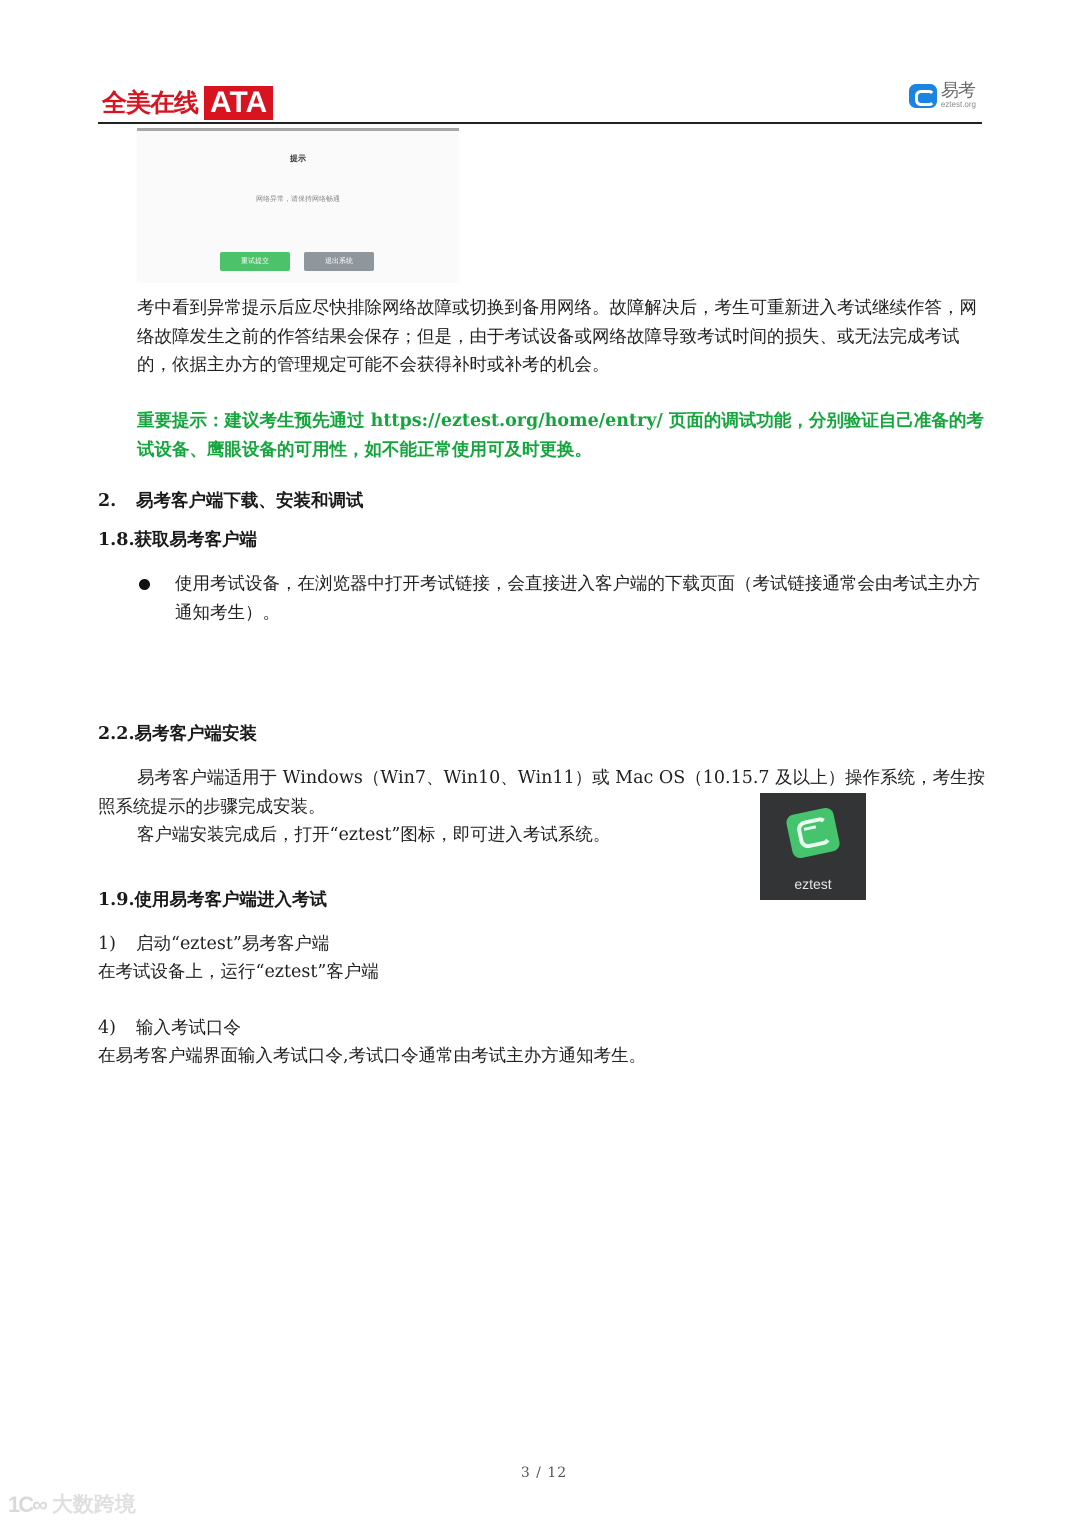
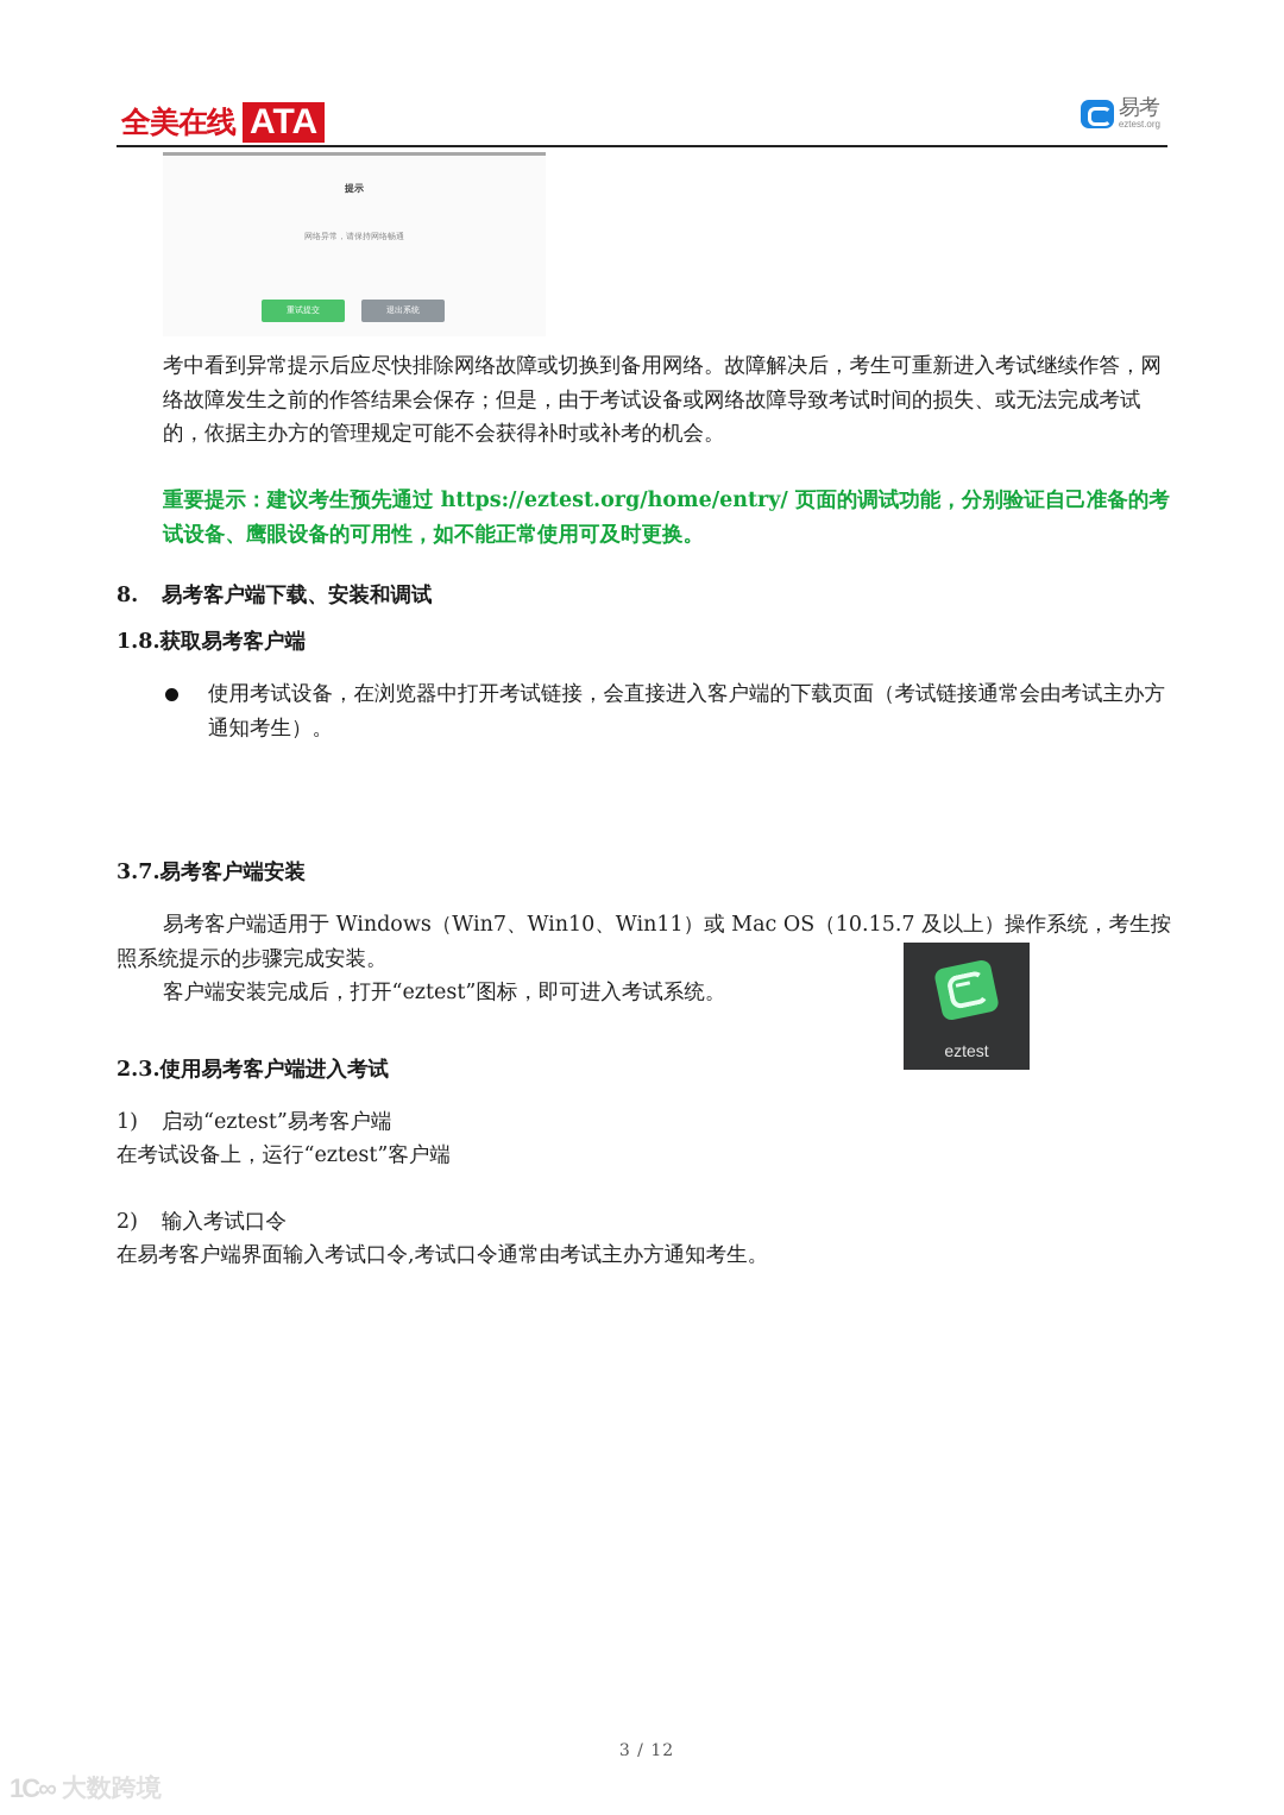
  全美在线
  ATA
  易考
  eztest.org
  提示
  网络异常，请保持网络畅通
  重试提交
  退出系统
  考中看到异常提示后应尽快排除网络故障或切换到备用网络。故障解决后，考生可重新进入考试继续作答，网络故障发生之前的作答结果会保存；但是，由于考试设备或网络故障导致考试时间的损失、或无法完成考试的，依据主办方的管理规定可能不会获得补时或补考的机会。
  重要提示：建议考生预先通过 https://eztest.org/home/entry/ 页面的调试功能，分别验证自己准备的考试设备、鹰眼设备的可用性，如不能正常使用可及时更换。
- 2. 易考客户端下载、安装和调试
+ 8. 易考客户端下载、安装和调试
  1.8.获取易考客户端
  使用考试设备，在浏览器中打开考试链接，会直接进入客户端的下载页面（考试链接通常会由考试主办方通知考生）。
- 2.2.易考客户端安装
+ 3.7.易考客户端安装
  易考客户端适用于 Windows（Win7、Win10、Win11）或 Mac OS（10.15.7 及以上）操作系统，考生按照系统提示的步骤完成安装。
  客户端安装完成后，打开“eztest”图标，即可进入考试系统。
  eztest
- 1.9.使用易考客户端进入考试
+ 2.3.使用易考客户端进入考试
  1) 启动“eztest”易考客户端
  在考试设备上，运行“eztest”客户端
- 4) 输入考试口令
+ 2) 输入考试口令
  在易考客户端界面输入考试口令,考试口令通常由考试主办方通知考生。
  3 / 12
  1C∞
  大数跨境
